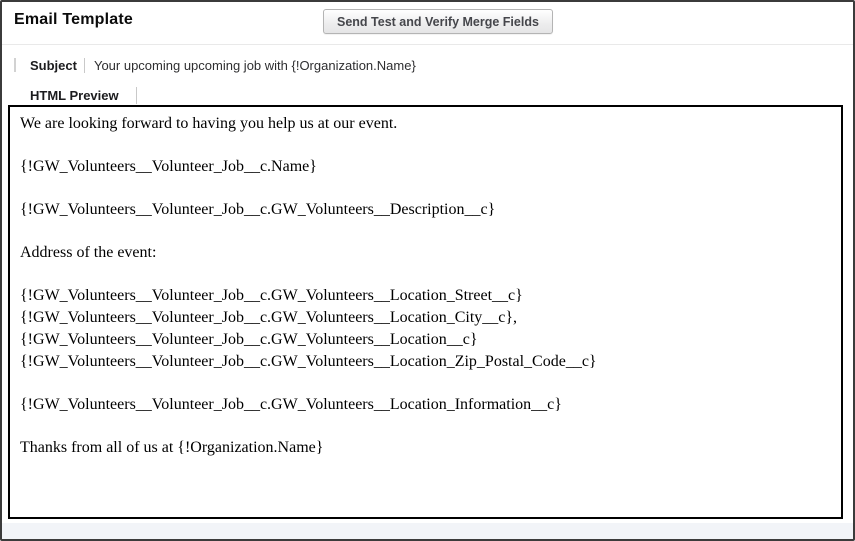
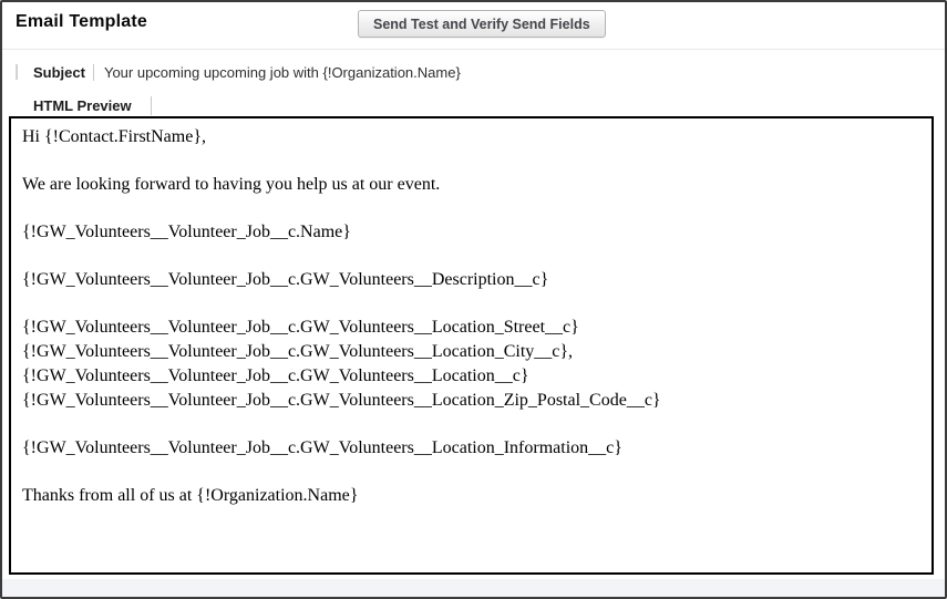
  Email Template
- Send Test and Verify Merge Fields
+ Send Test and Verify Send Fields
  Subject
  Your upcoming upcoming job with {!Organization.Name}
  HTML Preview
+ Hi {!Contact.FirstName},
  We are looking forward to having you help us at our event.
  {!GW_Volunteers__Volunteer_Job__c.Name}
  {!GW_Volunteers__Volunteer_Job__c.GW_Volunteers__Description__c}
- Address of the event:
  {!GW_Volunteers__Volunteer_Job__c.GW_Volunteers__Location_Street__c}
  {!GW_Volunteers__Volunteer_Job__c.GW_Volunteers__Location_City__c},
  {!GW_Volunteers__Volunteer_Job__c.GW_Volunteers__Location__c}
  {!GW_Volunteers__Volunteer_Job__c.GW_Volunteers__Location_Zip_Postal_Code__c}
  {!GW_Volunteers__Volunteer_Job__c.GW_Volunteers__Location_Information__c}
  Thanks from all of us at {!Organization.Name}
